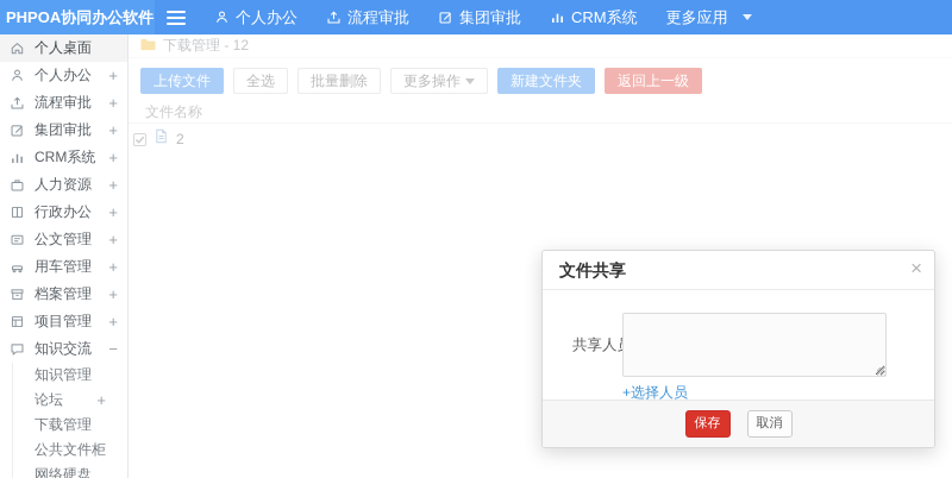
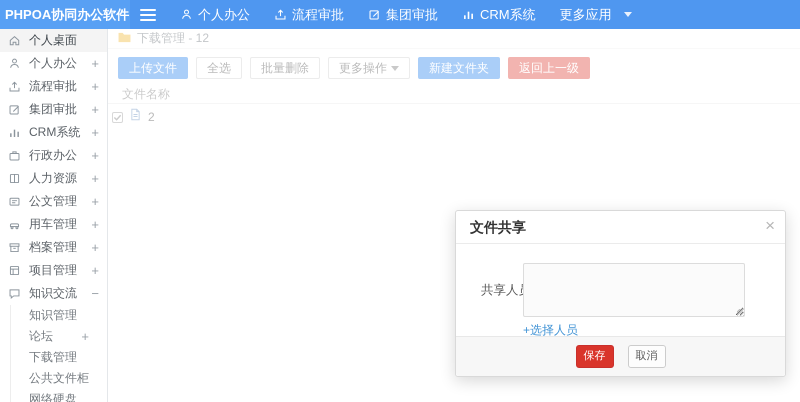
  PHPOA协同办公软件
  个人办公
  流程审批
  集团审批
  CRM系统
  更多应用
  个人桌面
  个人办公
  +
  流程审批
  +
  集团审批
  +
  CRM系统
  +
- 人力资源
+ 行政办公
  +
- 行政办公
+ 人力资源
  +
  公文管理
  +
  用车管理
  +
  档案管理
  +
  项目管理
  +
  知识交流
  −
  知识管理
  论坛
  +
  下载管理
  公共文件柜
  网络硬盘
  下载管理 - 12
  上传文件
  全选
  批量删除
  更多操作
  新建文件夹
  返回上一级
  文件名称
  2
  文件共享
  ×
  共享人
  +选择人员
  保存
  取消
